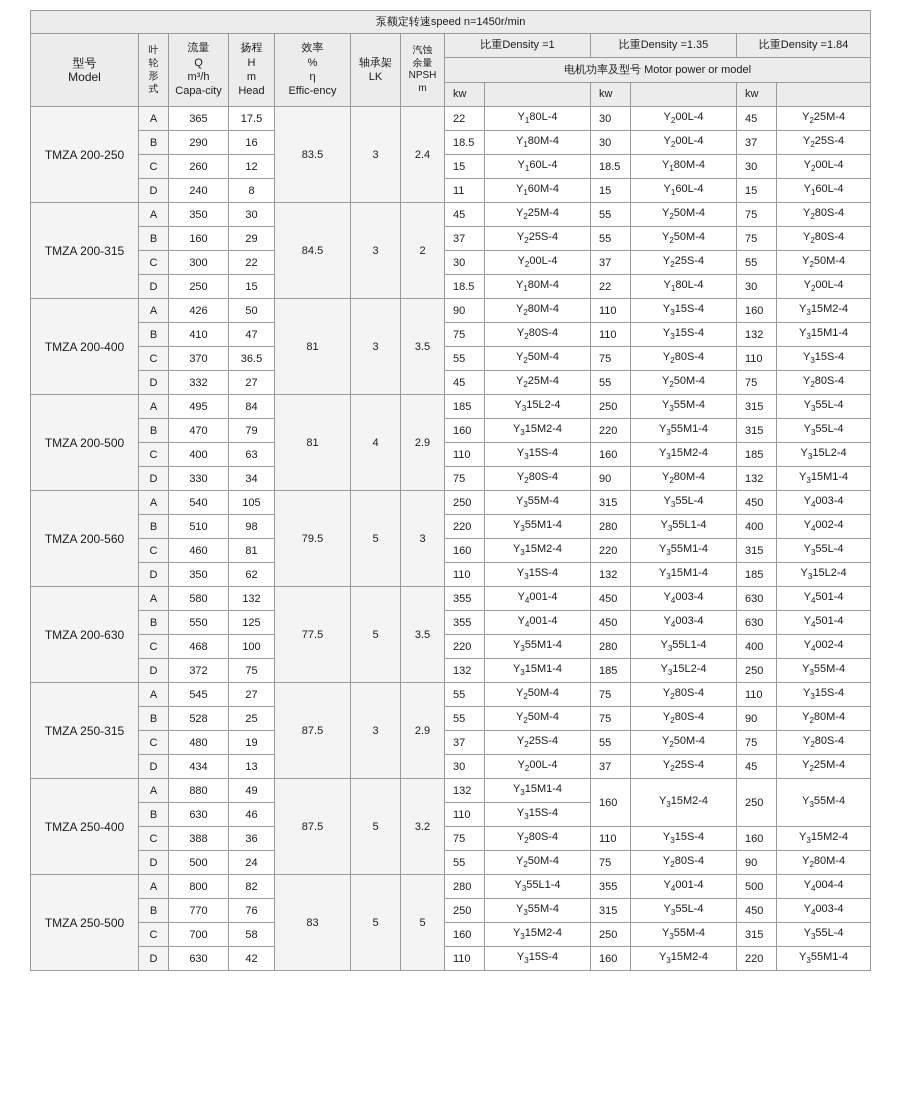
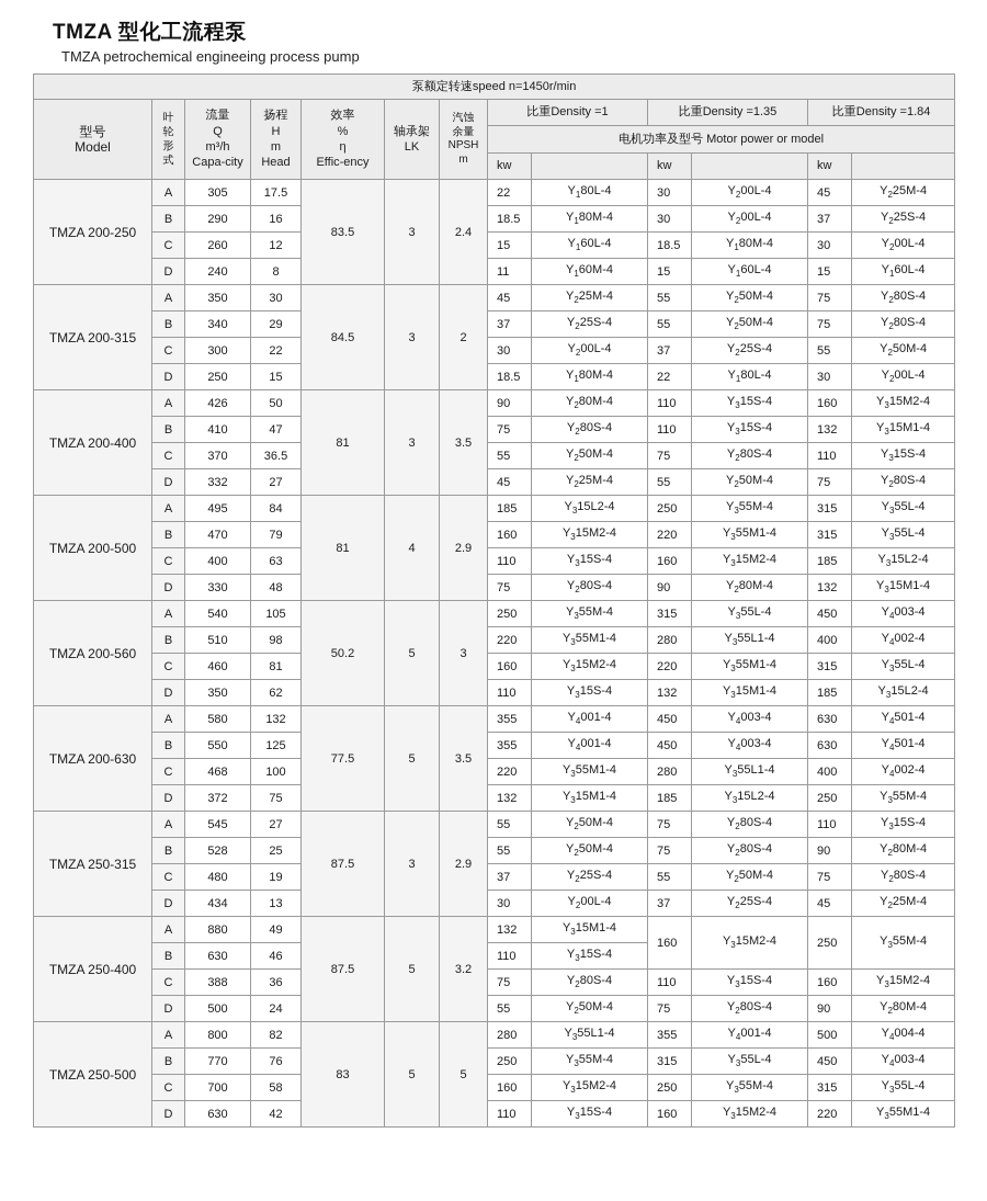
+ TMZA 型化工流程泵
+ TMZA petrochemical engineeing process pump
  泵额定转速speed n=1450r/min
  型号Model	叶轮形式	流量Qm³/hCapa-city	扬程HmHead	效率%ηEffic-ency	轴承架LK	汽蚀余量NPSHm	比重Density =1	比重Density =1.35	比重Density =1.84
  电机功率及型号 Motor power or model
  kw		kw		kw
- TMZA 200-250	A	365	17.5	83.5	3	2.4	22	Y180L-4	30	Y200L-4	45	Y225M-4
+ TMZA 200-250	A	305	17.5	83.5	3	2.4	22	Y180L-4	30	Y200L-4	45	Y225M-4
  B	290	16	18.5	Y180M-4	30	Y200L-4	37	Y225S-4
  C	260	12	15	Y160L-4	18.5	Y180M-4	30	Y200L-4
  D	240	8	11	Y160M-4	15	Y160L-4	15	Y160L-4
  TMZA 200-315	A	350	30	84.5	3	2	45	Y225M-4	55	Y250M-4	75	Y280S-4
- B	160	29	37	Y225S-4	55	Y250M-4	75	Y280S-4
+ B	340	29	37	Y225S-4	55	Y250M-4	75	Y280S-4
  C	300	22	30	Y200L-4	37	Y225S-4	55	Y250M-4
  D	250	15	18.5	Y180M-4	22	Y180L-4	30	Y200L-4
  TMZA 200-400	A	426	50	81	3	3.5	90	Y280M-4	110	Y315S-4	160	Y315M2-4
  B	410	47	75	Y280S-4	110	Y315S-4	132	Y315M1-4
  C	370	36.5	55	Y250M-4	75	Y280S-4	110	Y315S-4
  D	332	27	45	Y225M-4	55	Y250M-4	75	Y280S-4
  TMZA 200-500	A	495	84	81	4	2.9	185	Y315L2-4	250	Y355M-4	315	Y355L-4
  B	470	79	160	Y315M2-4	220	Y355M1-4	315	Y355L-4
  C	400	63	110	Y315S-4	160	Y315M2-4	185	Y315L2-4
- D	330	34	75	Y280S-4	90	Y280M-4	132	Y315M1-4
+ D	330	48	75	Y280S-4	90	Y280M-4	132	Y315M1-4
- TMZA 200-560	A	540	105	79.5	5	3	250	Y355M-4	315	Y355L-4	450	Y4003-4
+ TMZA 200-560	A	540	105	50.2	5	3	250	Y355M-4	315	Y355L-4	450	Y4003-4
  B	510	98	220	Y355M1-4	280	Y355L1-4	400	Y4002-4
  C	460	81	160	Y315M2-4	220	Y355M1-4	315	Y355L-4
  D	350	62	110	Y315S-4	132	Y315M1-4	185	Y315L2-4
  TMZA 200-630	A	580	132	77.5	5	3.5	355	Y4001-4	450	Y4003-4	630	Y4501-4
  B	550	125	355	Y4001-4	450	Y4003-4	630	Y4501-4
  C	468	100	220	Y355M1-4	280	Y355L1-4	400	Y4002-4
  D	372	75	132	Y315M1-4	185	Y315L2-4	250	Y355M-4
  TMZA 250-315	A	545	27	87.5	3	2.9	55	Y250M-4	75	Y280S-4	110	Y315S-4
  B	528	25	55	Y250M-4	75	Y280S-4	90	Y280M-4
  C	480	19	37	Y225S-4	55	Y250M-4	75	Y280S-4
  D	434	13	30	Y200L-4	37	Y225S-4	45	Y225M-4
  TMZA 250-400	A	880	49	87.5	5	3.2	132	Y315M1-4	160	Y315M2-4	250	Y355M-4
  B	630	46	110	Y315S-4
  C	388	36	75	Y280S-4	110	Y315S-4	160	Y315M2-4
  D	500	24	55	Y250M-4	75	Y280S-4	90	Y280M-4
  TMZA 250-500	A	800	82	83	5	5	280	Y355L1-4	355	Y4001-4	500	Y4004-4
  B	770	76	250	Y355M-4	315	Y355L-4	450	Y4003-4
  C	700	58	160	Y315M2-4	250	Y355M-4	315	Y355L-4
  D	630	42	110	Y315S-4	160	Y315M2-4	220	Y355M1-4
